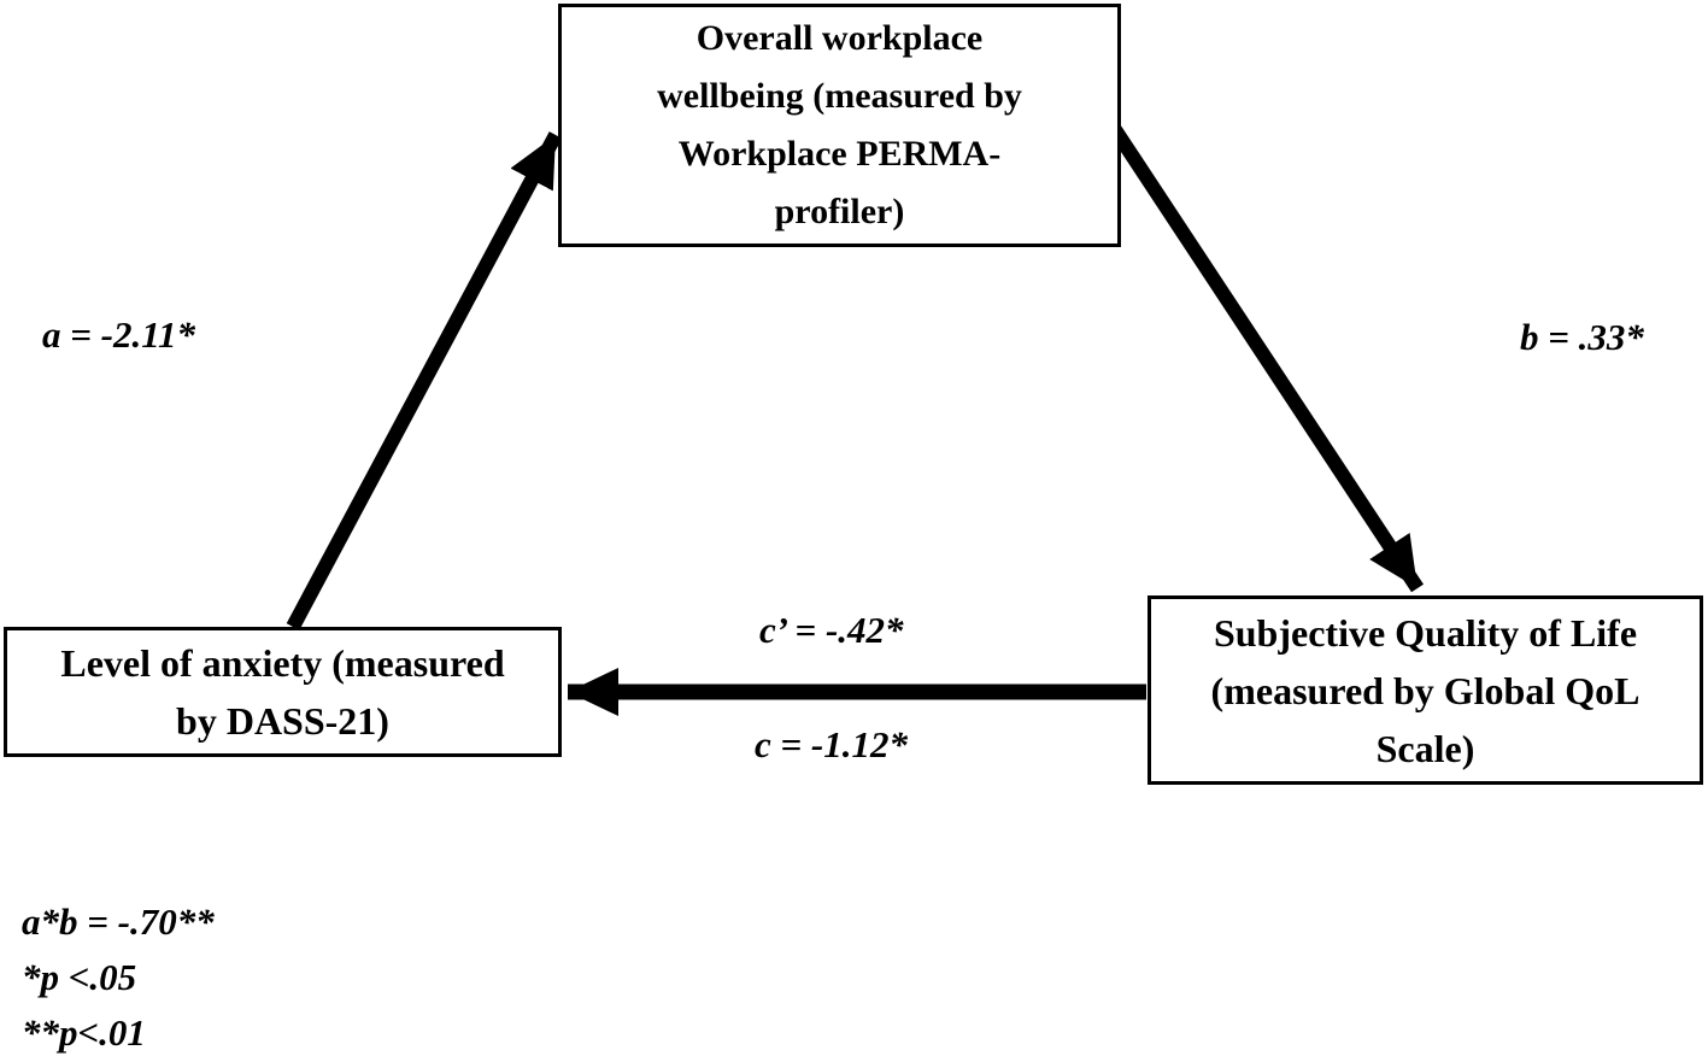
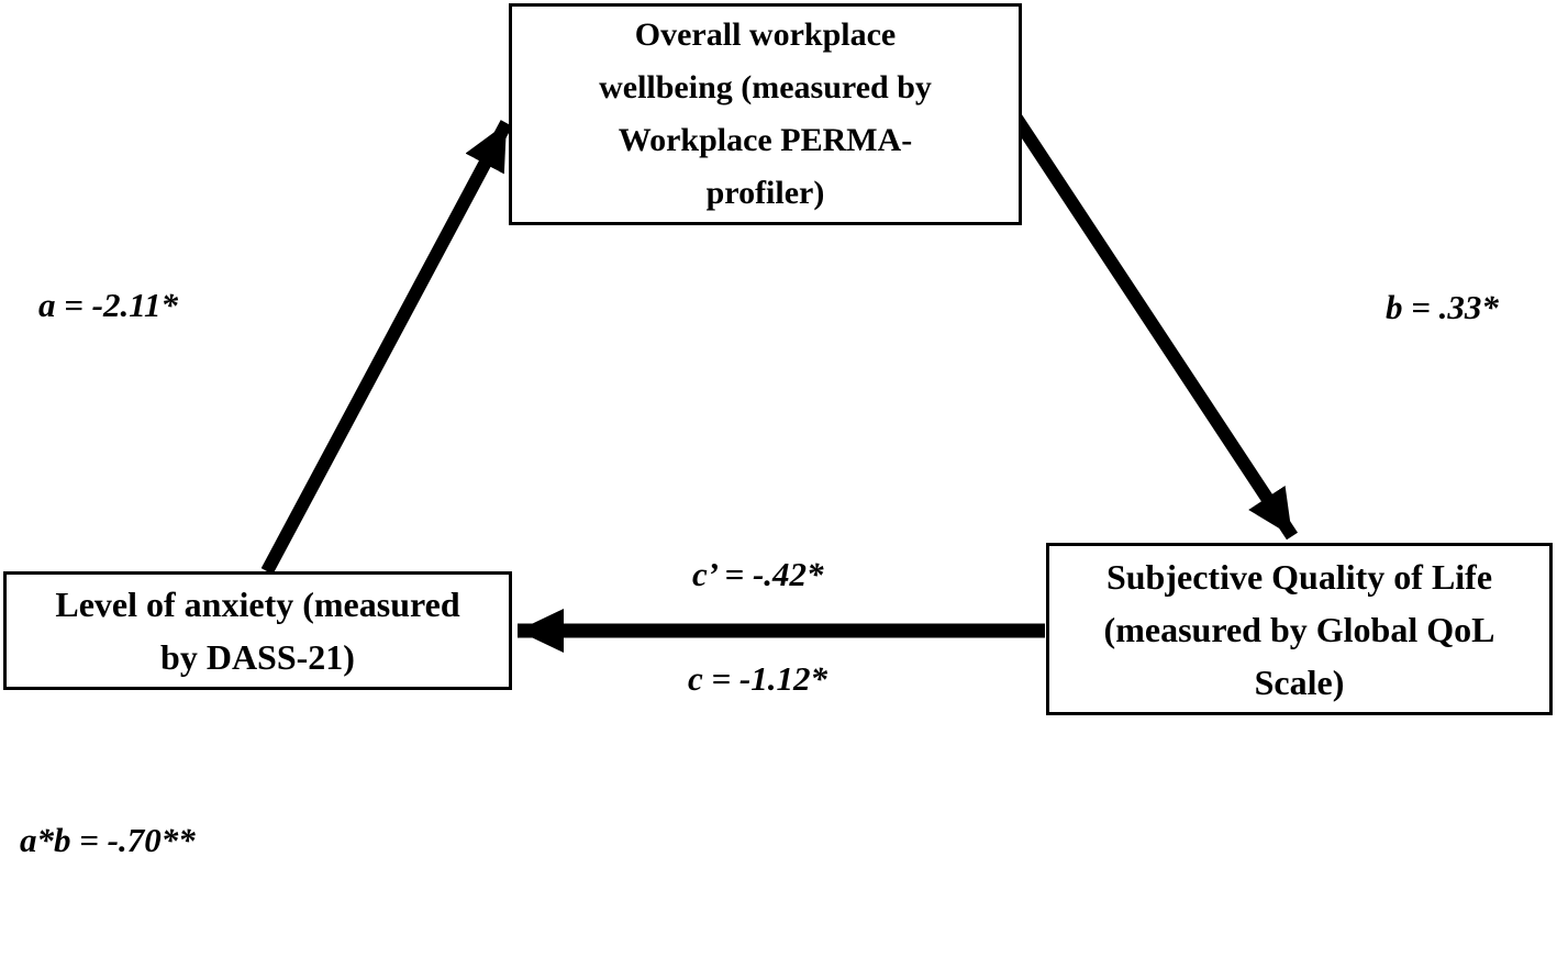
  Overall workplace
  wellbeing (measured by
  Workplace PERMA-
  profiler)
  Level of anxiety (measured
  by DASS-21)
  Subjective Quality of Life
  (measured by Global QoL
  Scale)
  a = -2.11*
  b = .33*
  c’ = -.42*
  c = -1.12*
  a*b = -.70**
- *p <.05
- **p<.01
